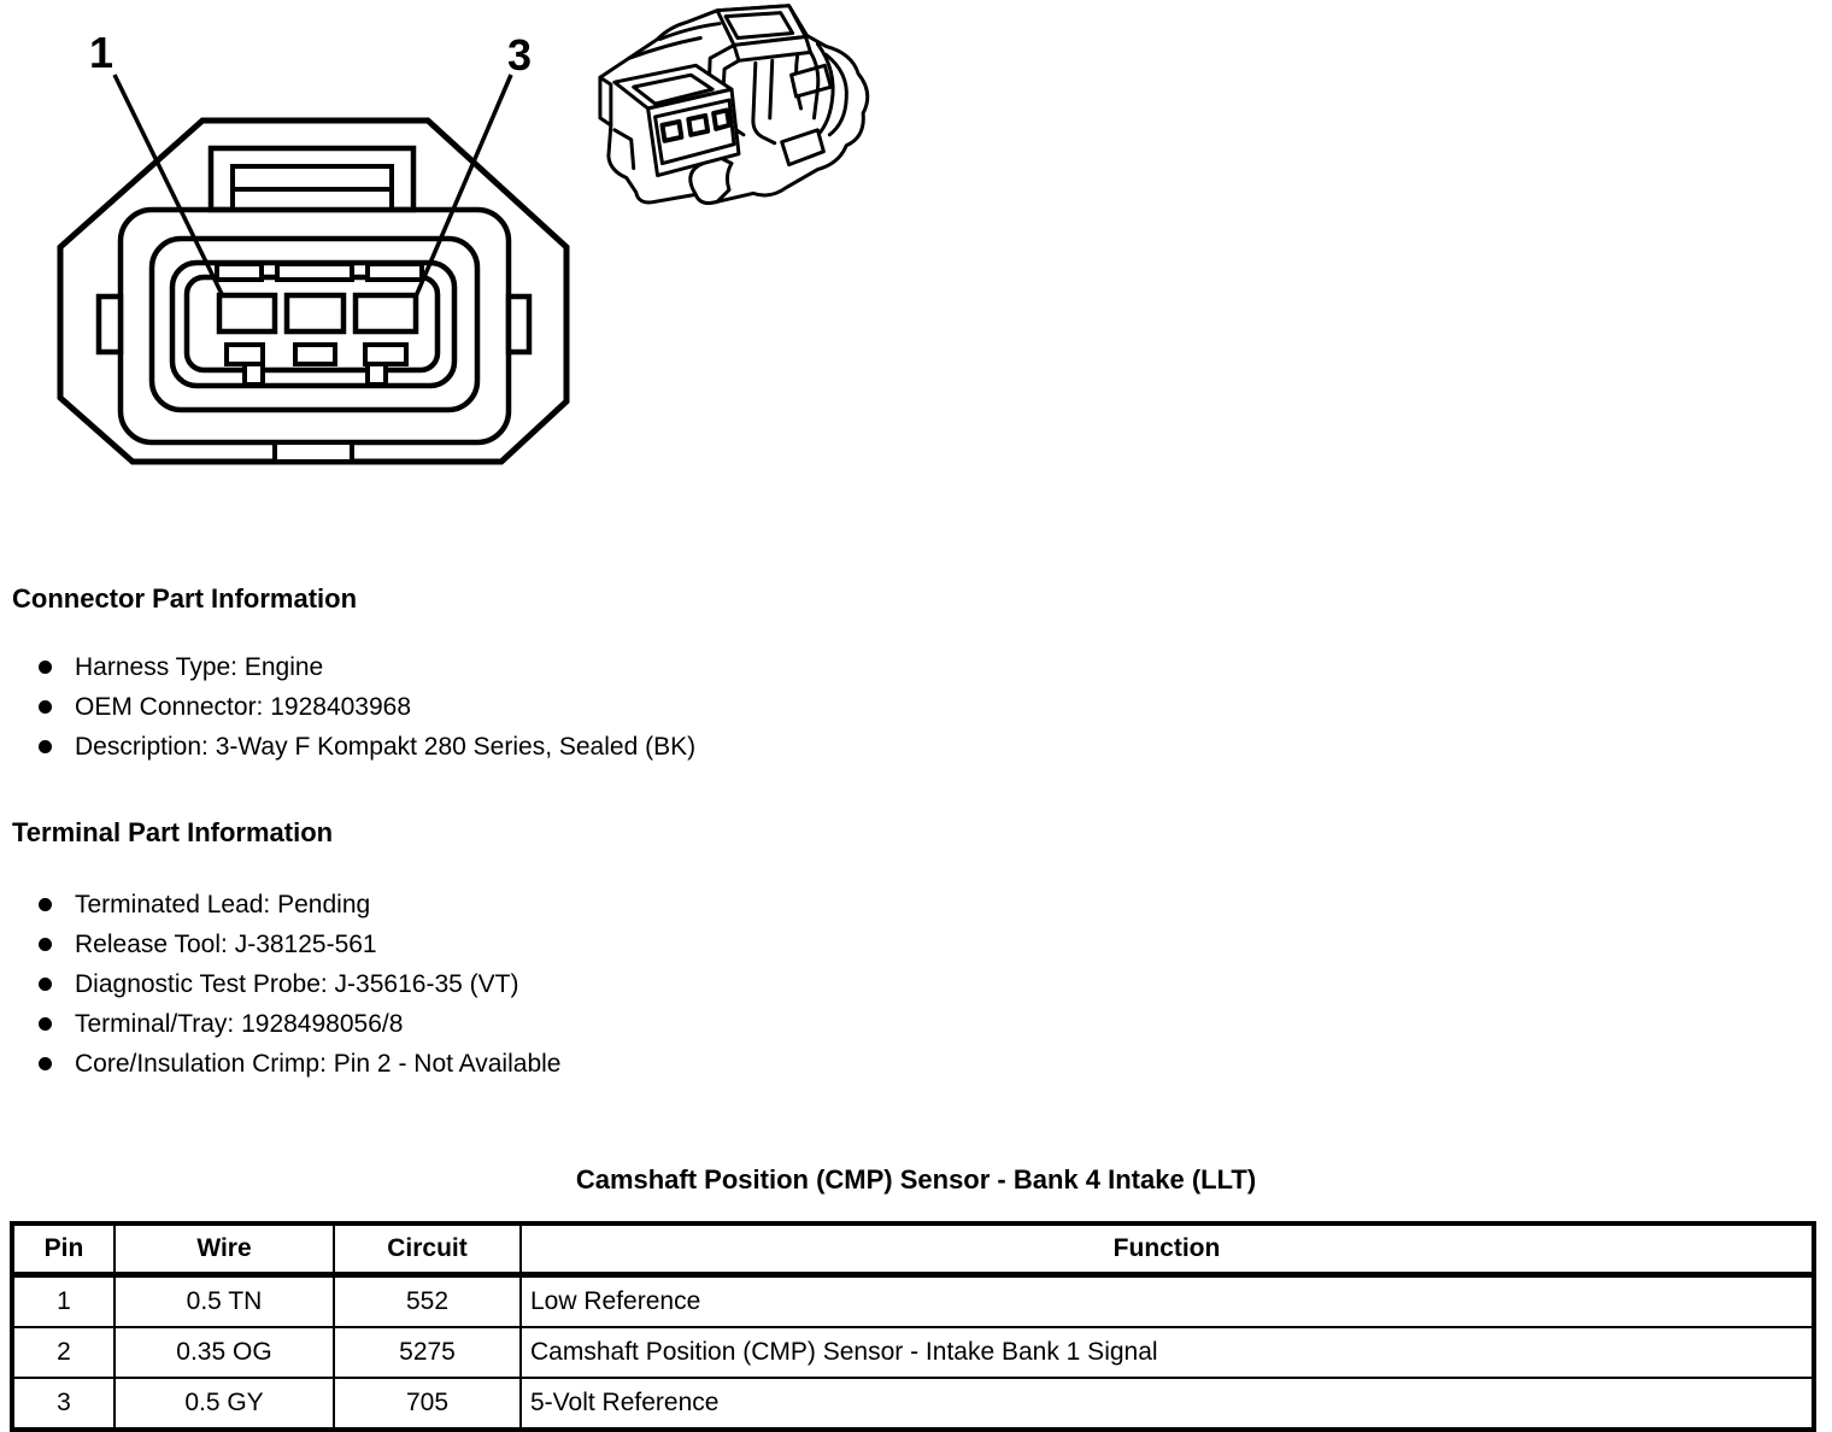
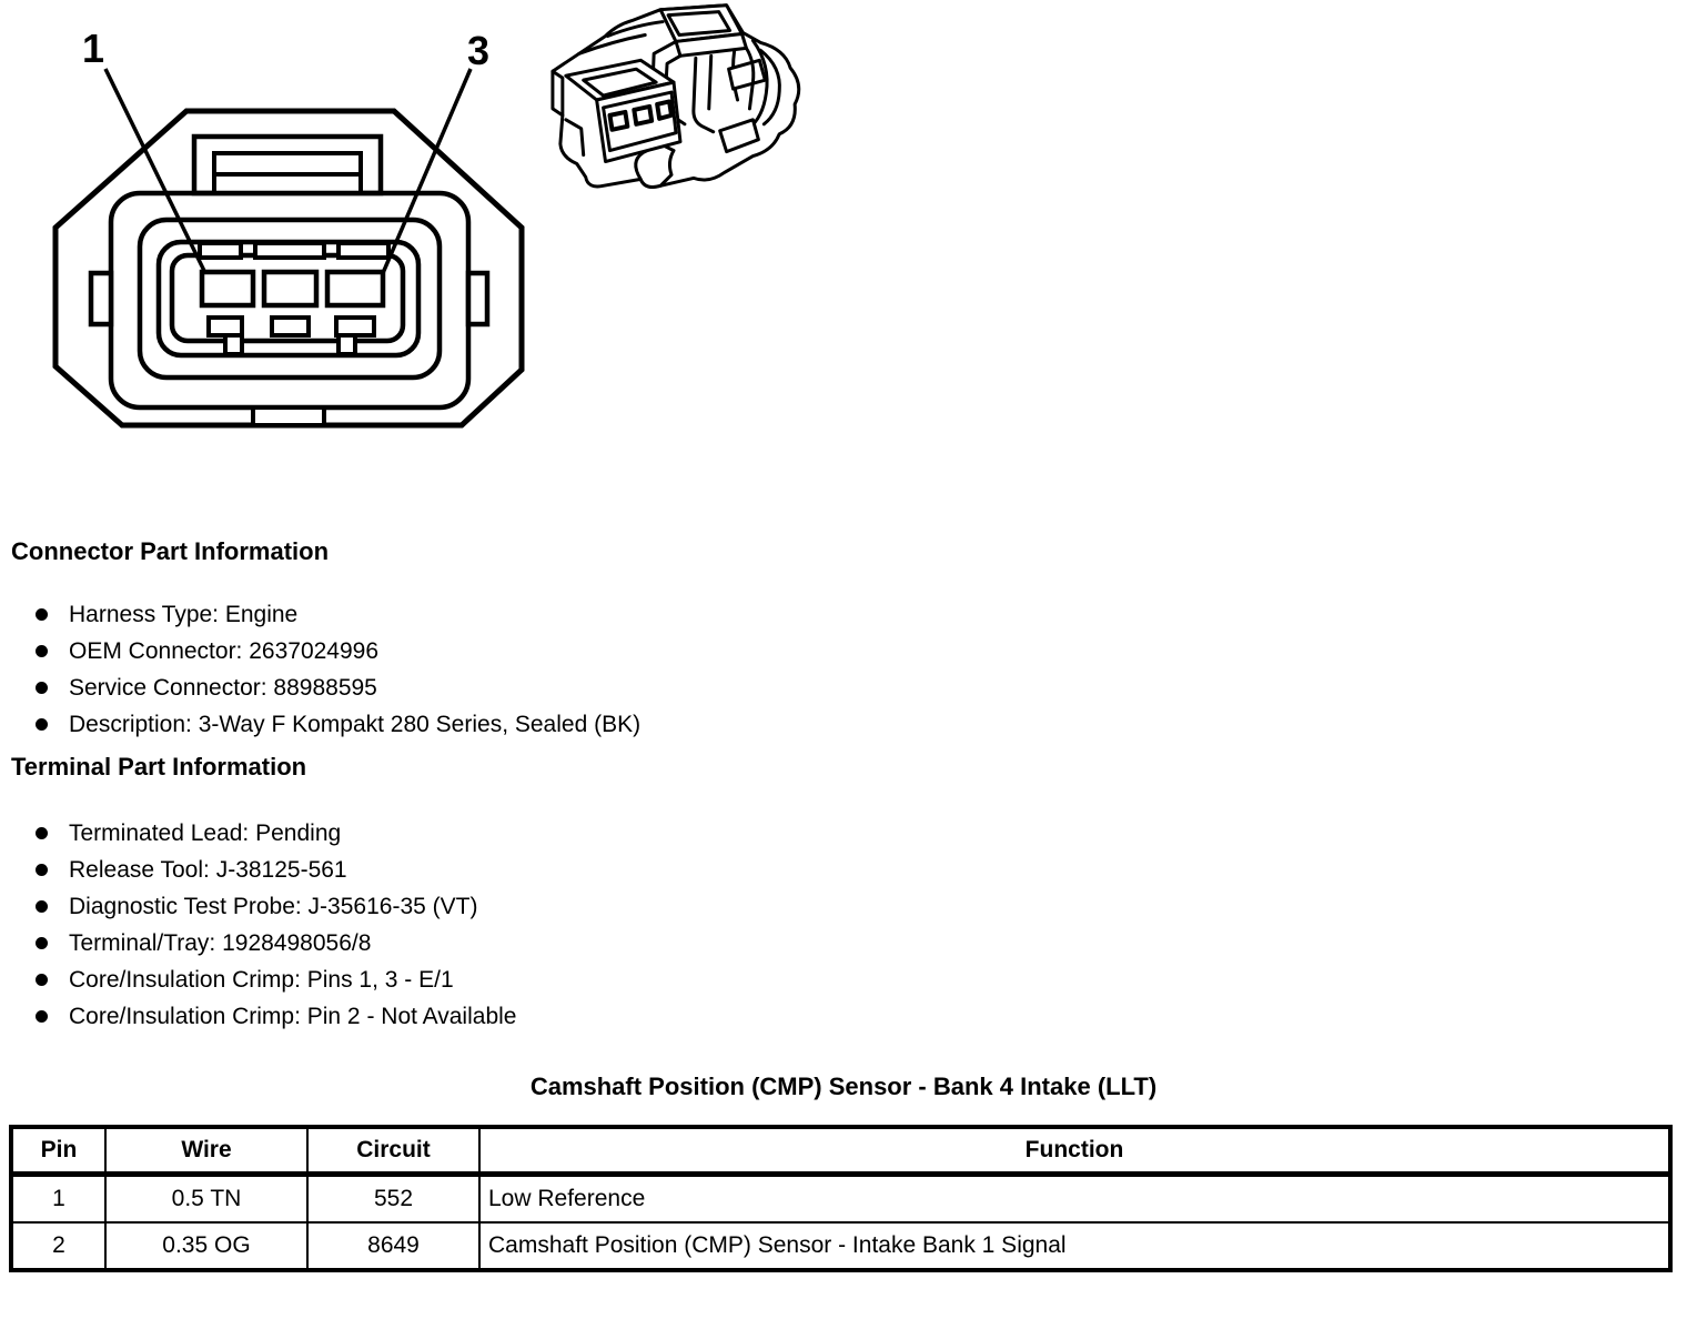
  1
  3
  Connector Part Information
  Harness Type: Engine
- OEM Connector: 1928403968
+ OEM Connector: 2637024996
+ Service Connector: 88988595
  Description: 3-Way F Kompakt 280 Series, Sealed (BK)
  Terminal Part Information
  Terminated Lead: Pending
  Release Tool: J-38125-561
  Diagnostic Test Probe: J-35616-35 (VT)
  Terminal/Tray: 1928498056/8
+ Core/Insulation Crimp: Pins 1, 3 - E/1
  Core/Insulation Crimp: Pin 2 - Not Available
  Camshaft Position (CMP) Sensor - Bank 4 Intake (LLT)
  Pin	Wire	Circuit	Function
  1	0.5 TN	552	Low Reference
- 2	0.35 OG	5275	Camshaft Position (CMP) Sensor - Intake Bank 1 Signal
+ 2	0.35 OG	8649	Camshaft Position (CMP) Sensor - Intake Bank 1 Signal
- 3	0.5 GY	705	5-Volt Reference
